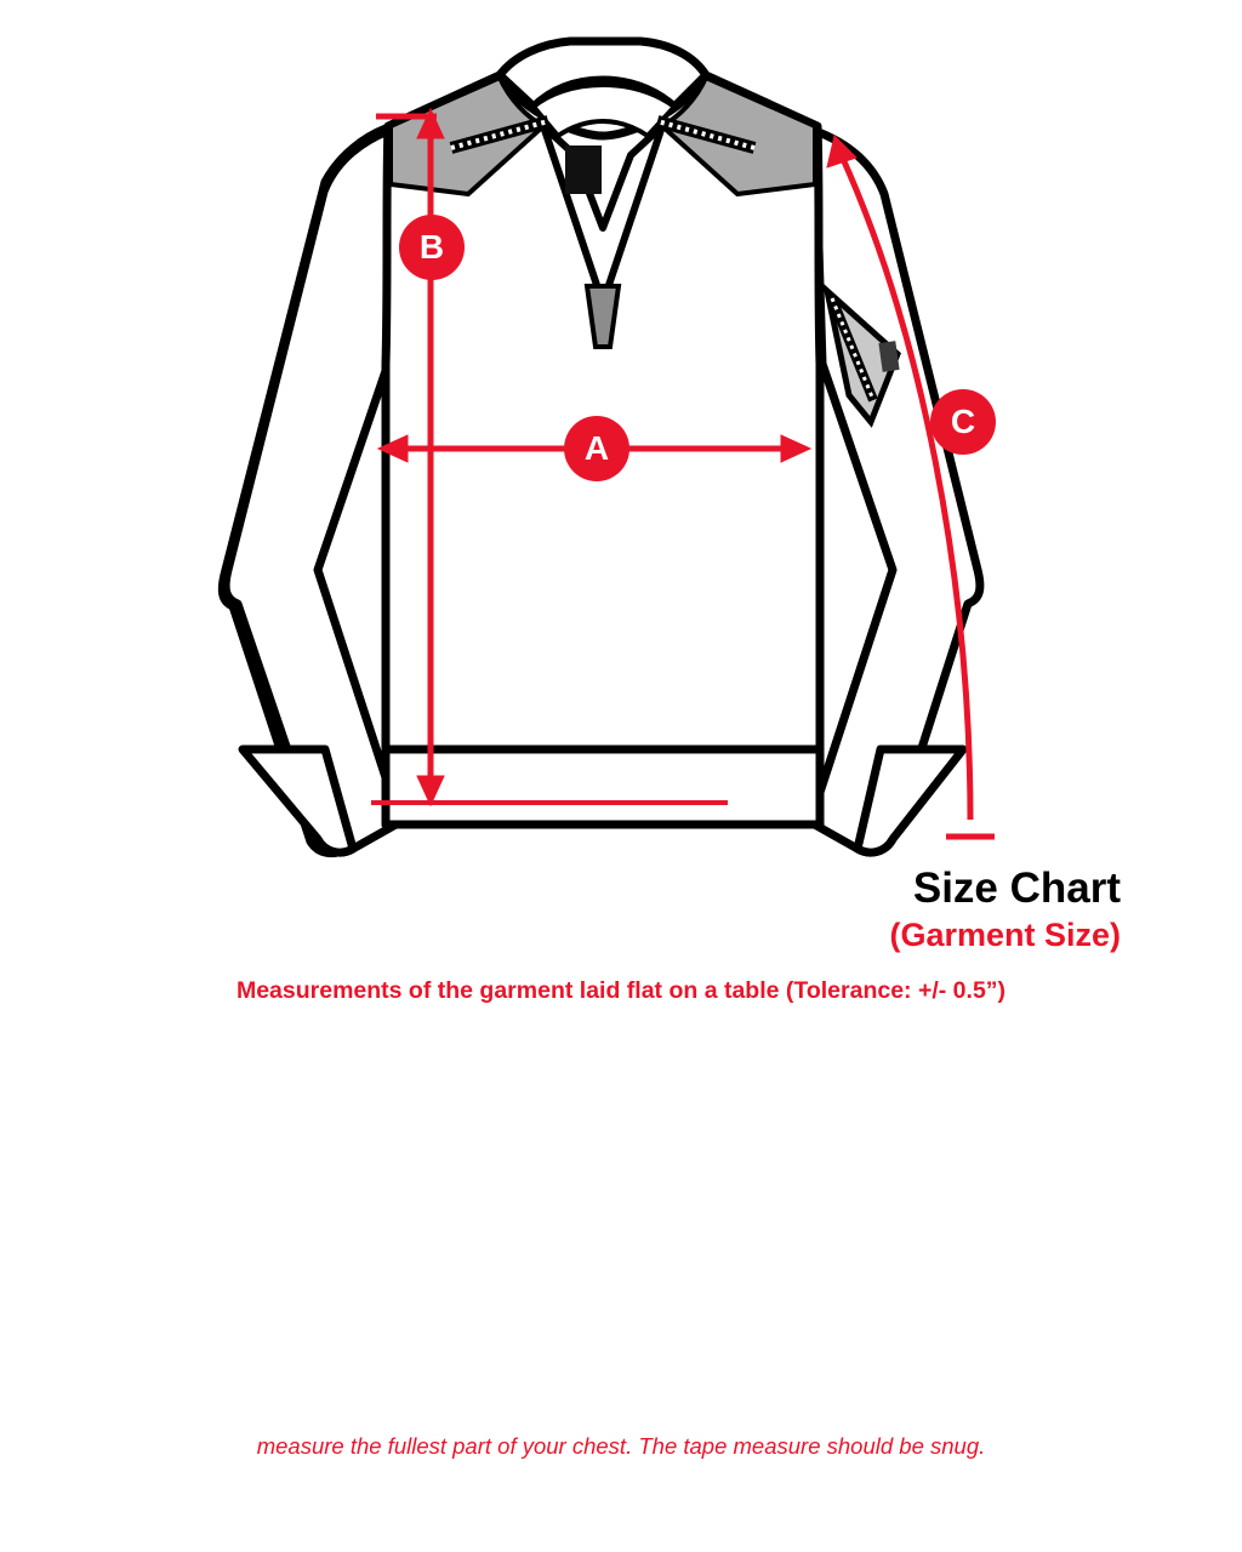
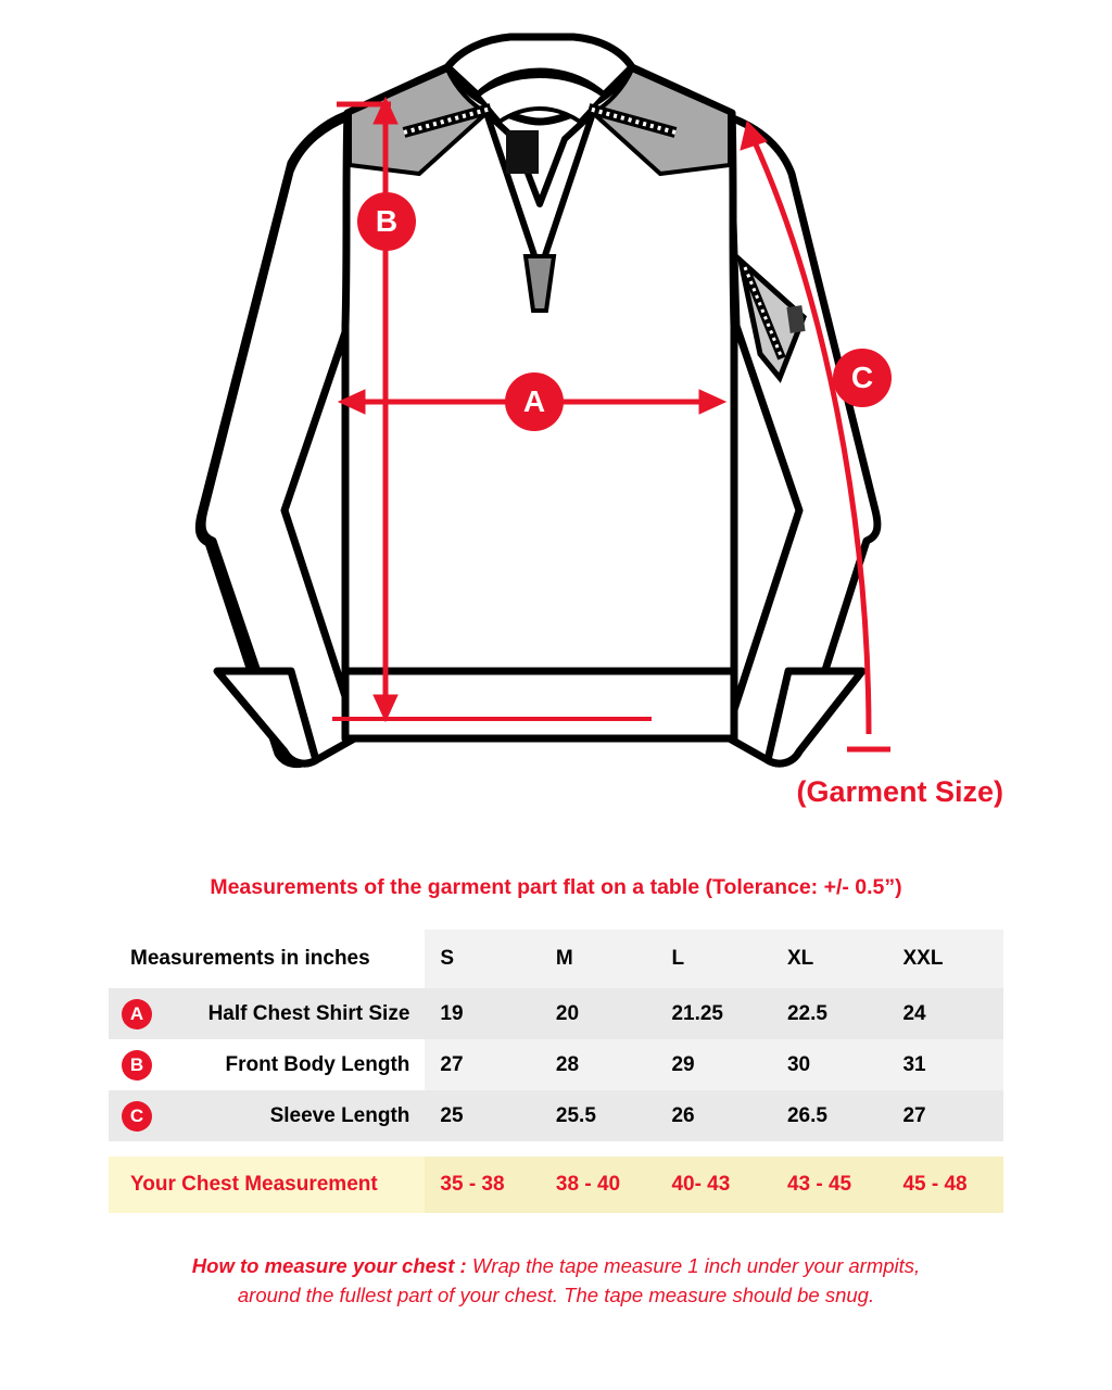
  A
  B
  C
- Size Chart
  (Garment Size)
- Measurements of the garment laid flat on a table (Tolerance: +/- 0.5”)
+ Measurements of the garment part flat on a table (Tolerance: +/- 0.5”)
+ Measurements in inches	S	M	L	XL	XXL
+ A Half Chest Shirt Size	19	20	21.25	22.5	24
+ B Front Body Length	27	28	29	30	31
+ C Sleeve Length	25	25.5	26	26.5	27
+ Your Chest Measurement	35 - 38	38 - 40	40- 43	43 - 45	45 - 48
+ How to measure your chest : Wrap the tape measure 1 inch under your armpits,
- measure the fullest part of your chest. The tape measure should be snug.
+ around the fullest part of your chest. The tape measure should be snug.
